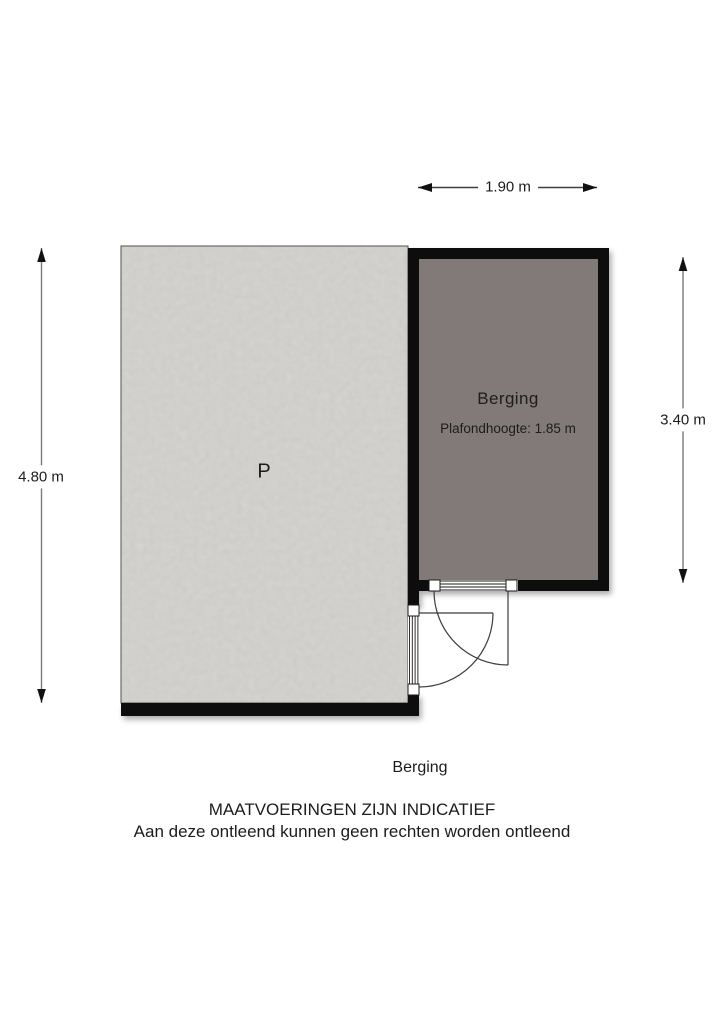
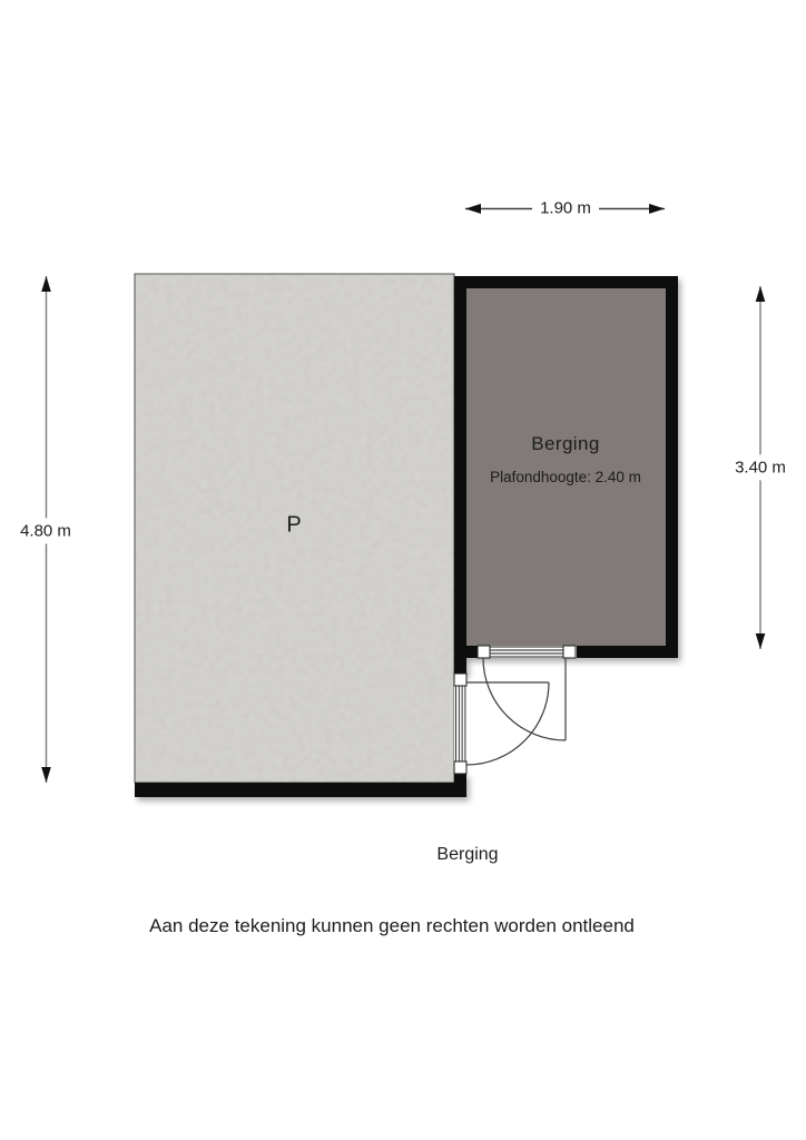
  P
  Berging
- Plafondhoogte: 1.85 m
+ Plafondhoogte: 2.40 m
  1.90 m
  4.80 m
  3.40 m
  Berging
- MAATVOERINGEN ZIJN INDICATIEF
- Aan deze ontleend kunnen geen rechten worden ontleend
+ Aan deze tekening kunnen geen rechten worden ontleend
